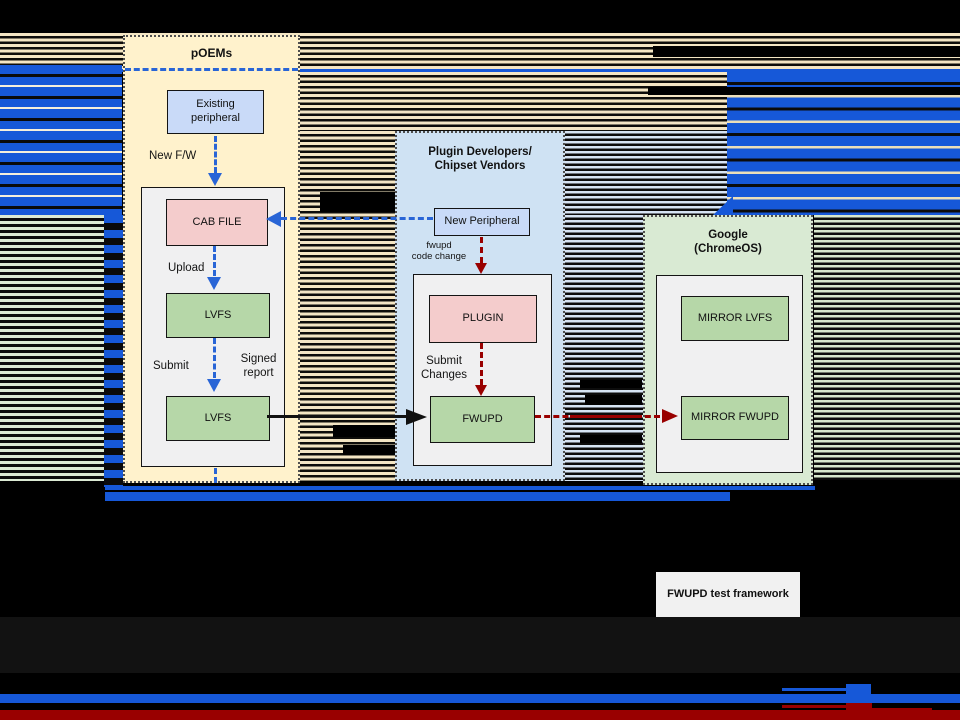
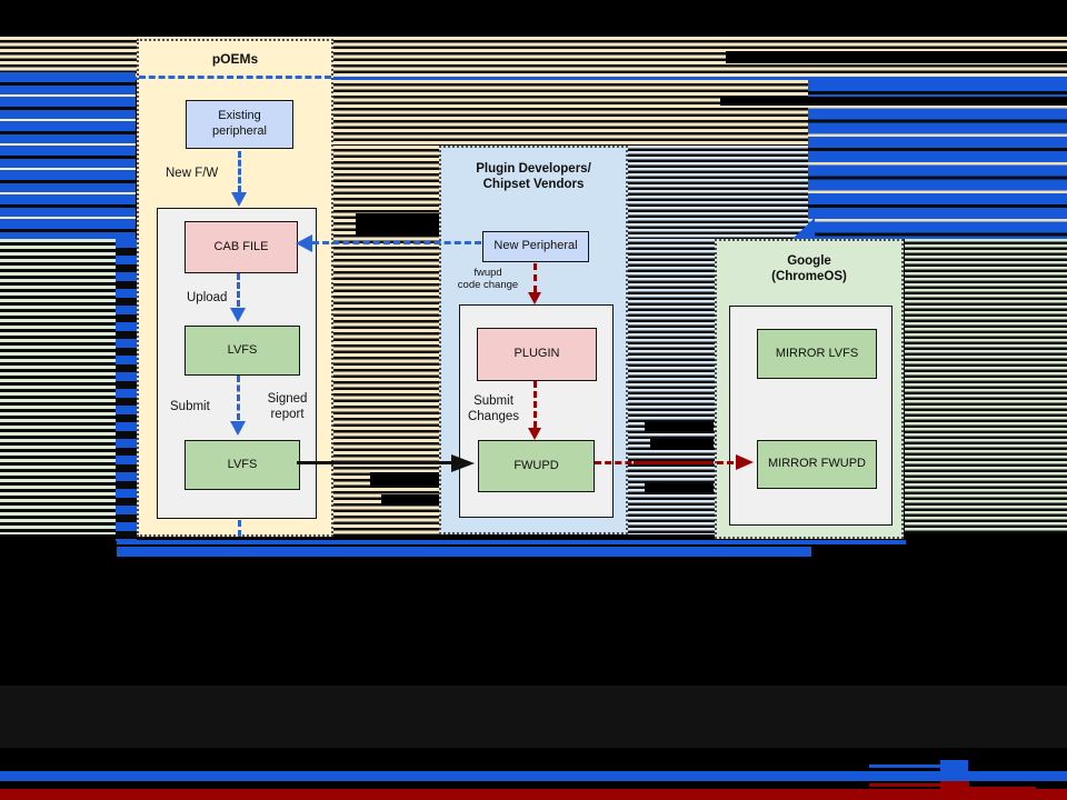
  pOEMs
  Existing peripheral
  New F/W
  CAB FILE
  Upload
  LVFS
  Submit
  Signed report
  LVFS
  Plugin Developers/
  Chipset Vendors
  New Peripheral
  fwupd
  code change
  PLUGIN
  Submit
  Changes
  FWUPD
  Google
  (ChromeOS)
  MIRROR LVFS
  MIRROR FWUPD
- FWUPD test framework
